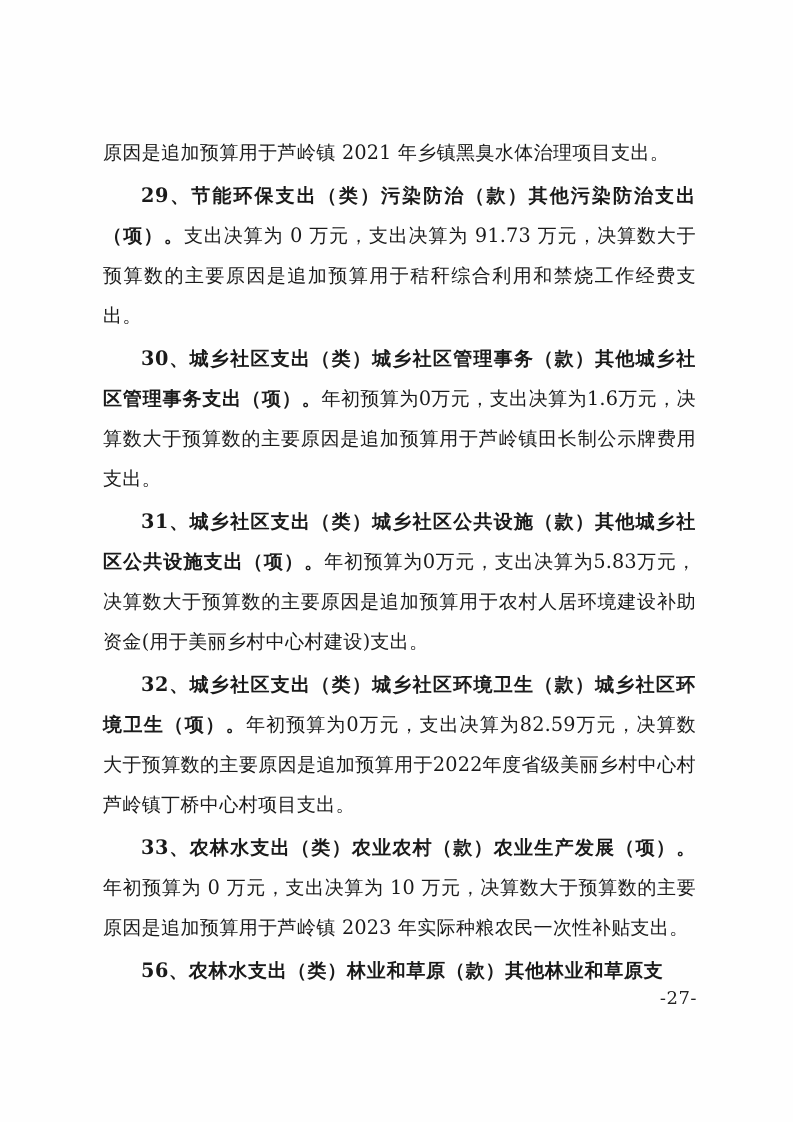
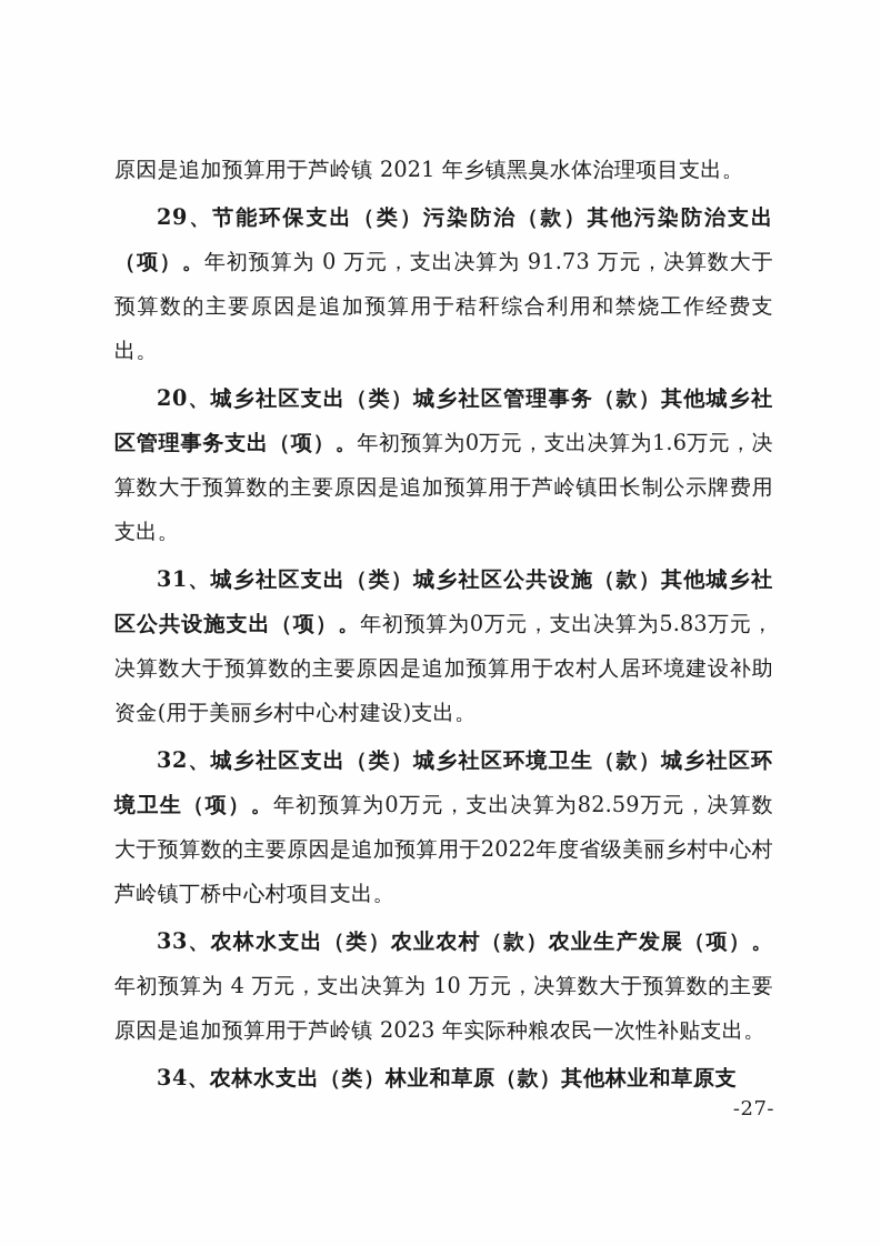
  原因是追加预算用于芦岭镇 2021 年乡镇黑臭水体治理项目支出。
- 29、节能环保支出（类）污染防治（款）其他污染防治支出（项）。支出决算为 0 万元，支出决算为 91.73 万元，决算数大于预算数的主要原因是追加预算用于秸秆综合利用和禁烧工作经费支出。
+ 29、节能环保支出（类）污染防治（款）其他污染防治支出（项）。年初预算为 0 万元，支出决算为 91.73 万元，决算数大于预算数的主要原因是追加预算用于秸秆综合利用和禁烧工作经费支出。
- 30、城乡社区支出（类）城乡社区管理事务（款）其他城乡社区管理事务支出（项）。年初预算为0万元，支出决算为1.6万元，决算数大于预算数的主要原因是追加预算用于芦岭镇田长制公示牌费用支出。
+ 20、城乡社区支出（类）城乡社区管理事务（款）其他城乡社区管理事务支出（项）。年初预算为0万元，支出决算为1.6万元，决算数大于预算数的主要原因是追加预算用于芦岭镇田长制公示牌费用支出。
  31、城乡社区支出（类）城乡社区公共设施（款）其他城乡社区公共设施支出（项）。年初预算为0万元，支出决算为5.83万元，决算数大于预算数的主要原因是追加预算用于农村人居环境建设补助资金(用于美丽乡村中心村建设)支出。
  32、城乡社区支出（类）城乡社区环境卫生（款）城乡社区环境卫生（项）。年初预算为0万元，支出决算为82.59万元，决算数大于预算数的主要原因是追加预算用于2022年度省级美丽乡村中心村芦岭镇丁桥中心村项目支出。
- 33、农林水支出（类）农业农村（款）农业生产发展（项）。年初预算为 0 万元，支出决算为 10 万元，决算数大于预算数的主要原因是追加预算用于芦岭镇 2023 年实际种粮农民一次性补贴支出。
+ 33、农林水支出（类）农业农村（款）农业生产发展（项）。年初预算为 4 万元，支出决算为 10 万元，决算数大于预算数的主要原因是追加预算用于芦岭镇 2023 年实际种粮农民一次性补贴支出。
- 56、农林水支出（类）林业和草原（款）其他林业和草原支
+ 34、农林水支出（类）林业和草原（款）其他林业和草原支
  -27-
